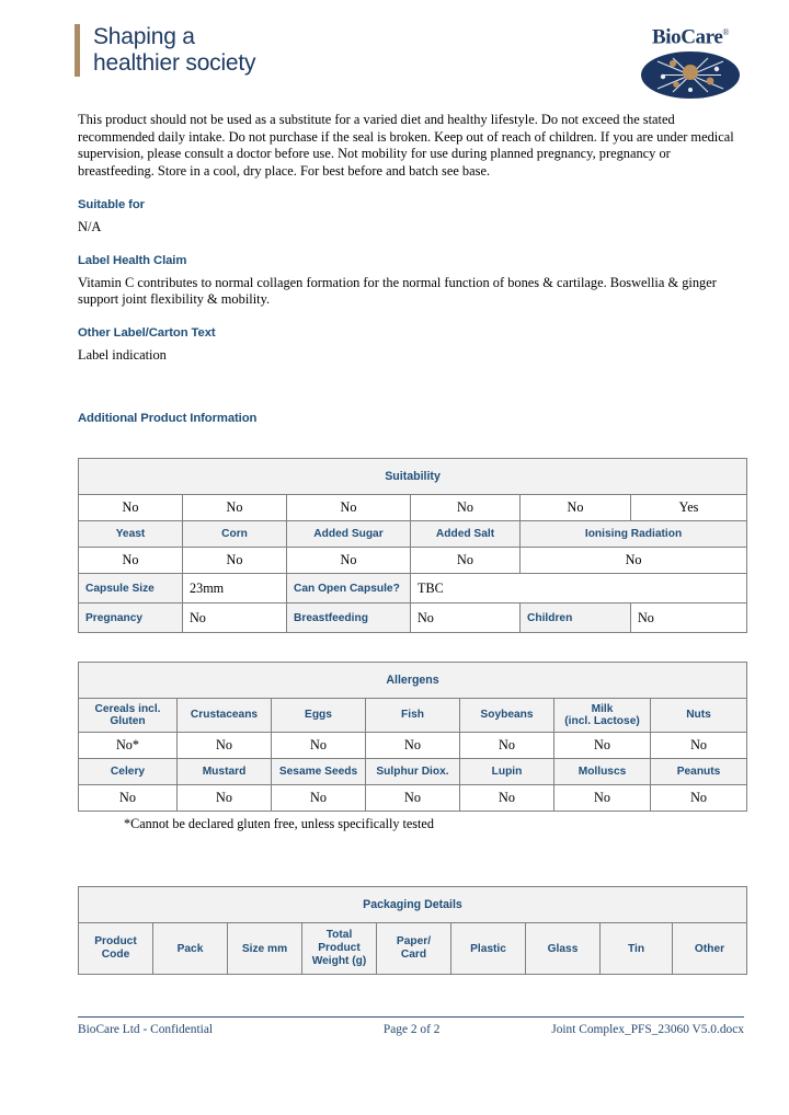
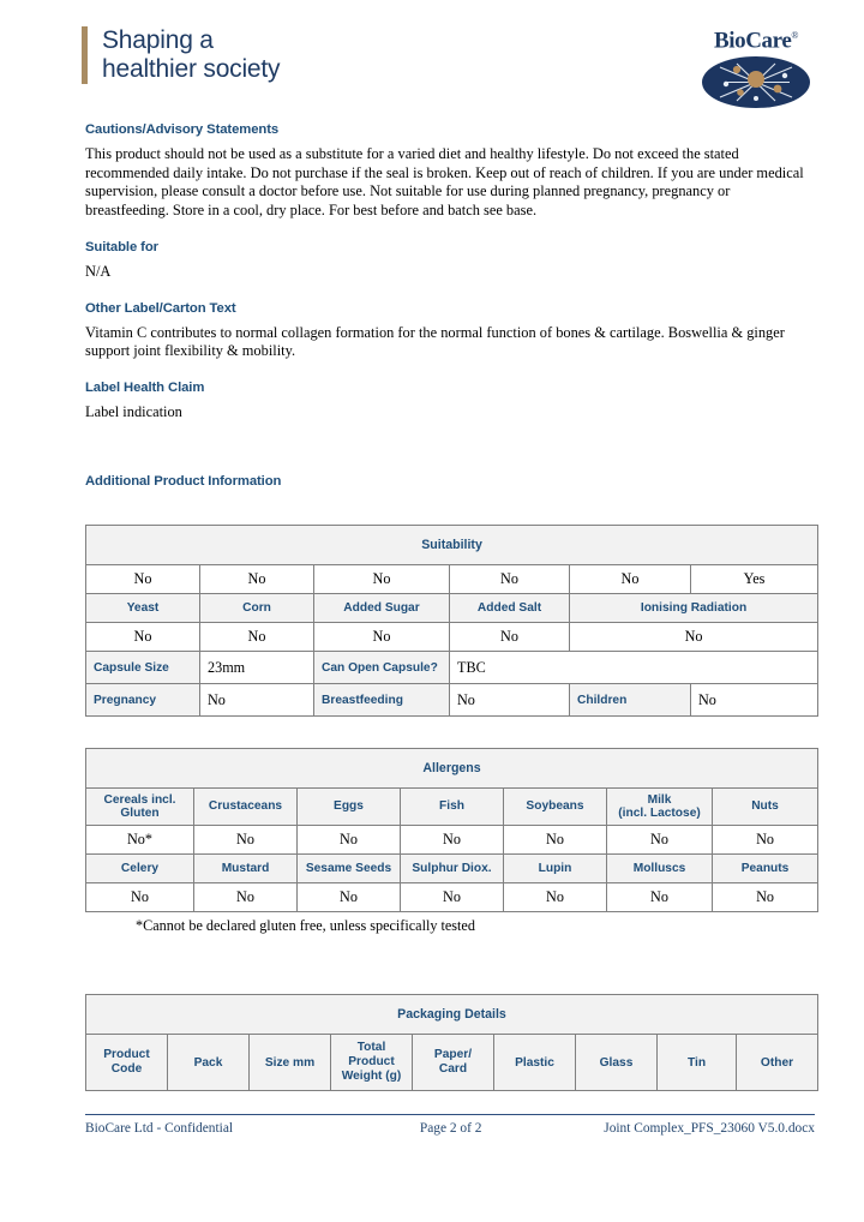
  Shaping a
  healthier society
  BioCare®
+ Cautions/Advisory Statements
- This product should not be used as a substitute for a varied diet and healthy lifestyle. Do not exceed the stated recommended daily intake. Do not purchase if the seal is broken. Keep out of reach of children. If you are under medical supervision, please consult a doctor before use. Not mobility for use during planned pregnancy, pregnancy or breastfeeding. Store in a cool, dry place. For best before and batch see base.
+ This product should not be used as a substitute for a varied diet and healthy lifestyle. Do not exceed the stated recommended daily intake. Do not purchase if the seal is broken. Keep out of reach of children. If you are under medical supervision, please consult a doctor before use. Not suitable for use during planned pregnancy, pregnancy or breastfeeding. Store in a cool, dry place. For best before and batch see base.
  Suitable for
  N/A
- Label Health Claim
+ Other Label/Carton Text
  Vitamin C contributes to normal collagen formation for the normal function of bones & cartilage. Boswellia & ginger support joint flexibility & mobility.
- Other Label/Carton Text
+ Label Health Claim
  Label indication
  Additional Product Information
  Suitability
  No	No	No	No	No	Yes
  Yeast	Corn	Added Sugar	Added Salt	Ionising Radiation
  No	No	No	No	No
  Capsule Size	23mm	Can Open Capsule?	TBC
  Pregnancy	No	Breastfeeding	No	Children	No
  Allergens
  Cereals incl. Gluten	Crustaceans	Eggs	Fish	Soybeans	Milk (incl. Lactose)	Nuts
  No*	No	No	No	No	No	No
  Celery	Mustard	Sesame Seeds	Sulphur Diox.	Lupin	Molluscs	Peanuts
  No	No	No	No	No	No	No
  *Cannot be declared gluten free, unless specifically tested
  Packaging Details
  Product Code	Pack	Size mm	Total Product Weight (g)	Paper/ Card	Plastic	Glass	Tin	Other
  BioCare Ltd - Confidential
  Page 2 of 2
  Joint Complex_PFS_23060 V5.0.docx
